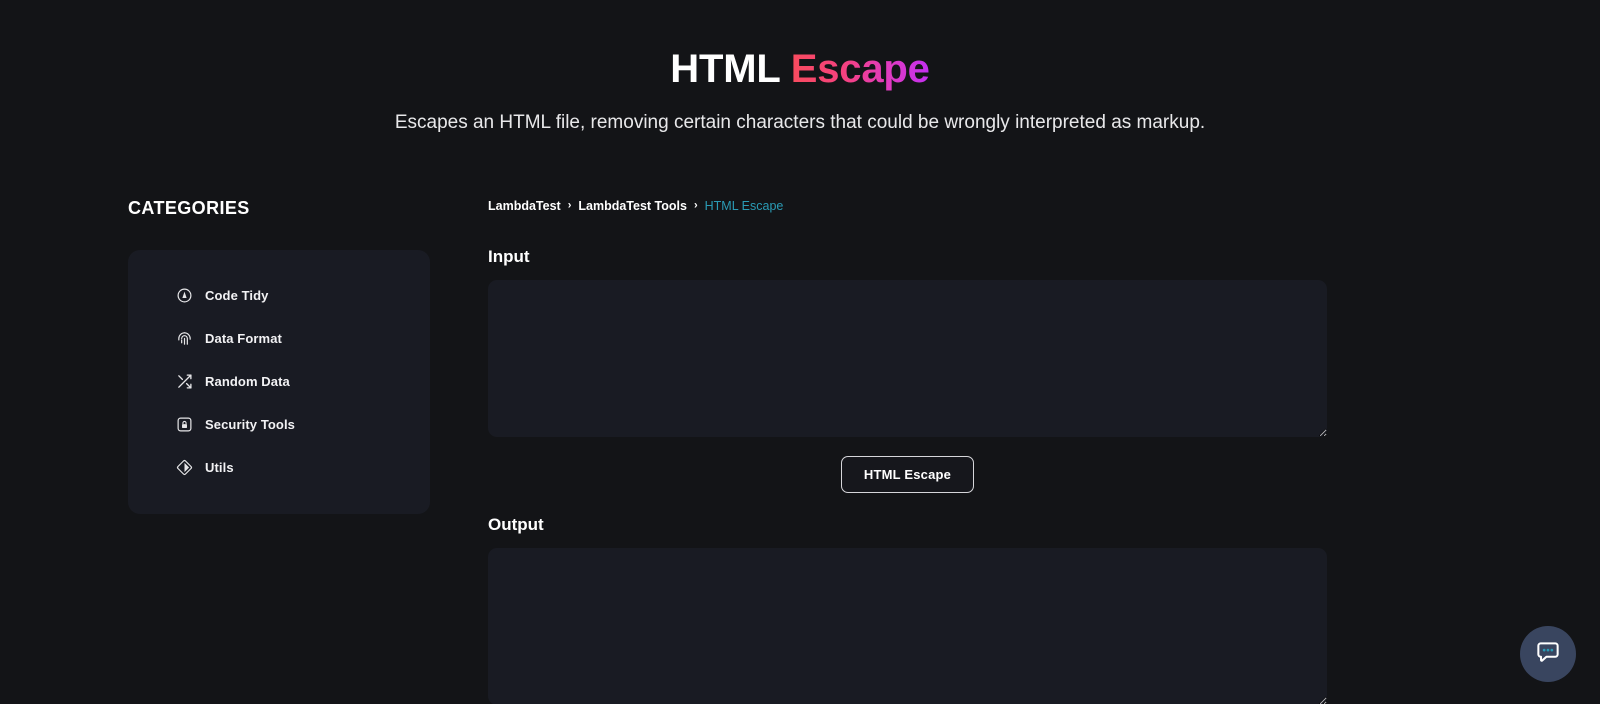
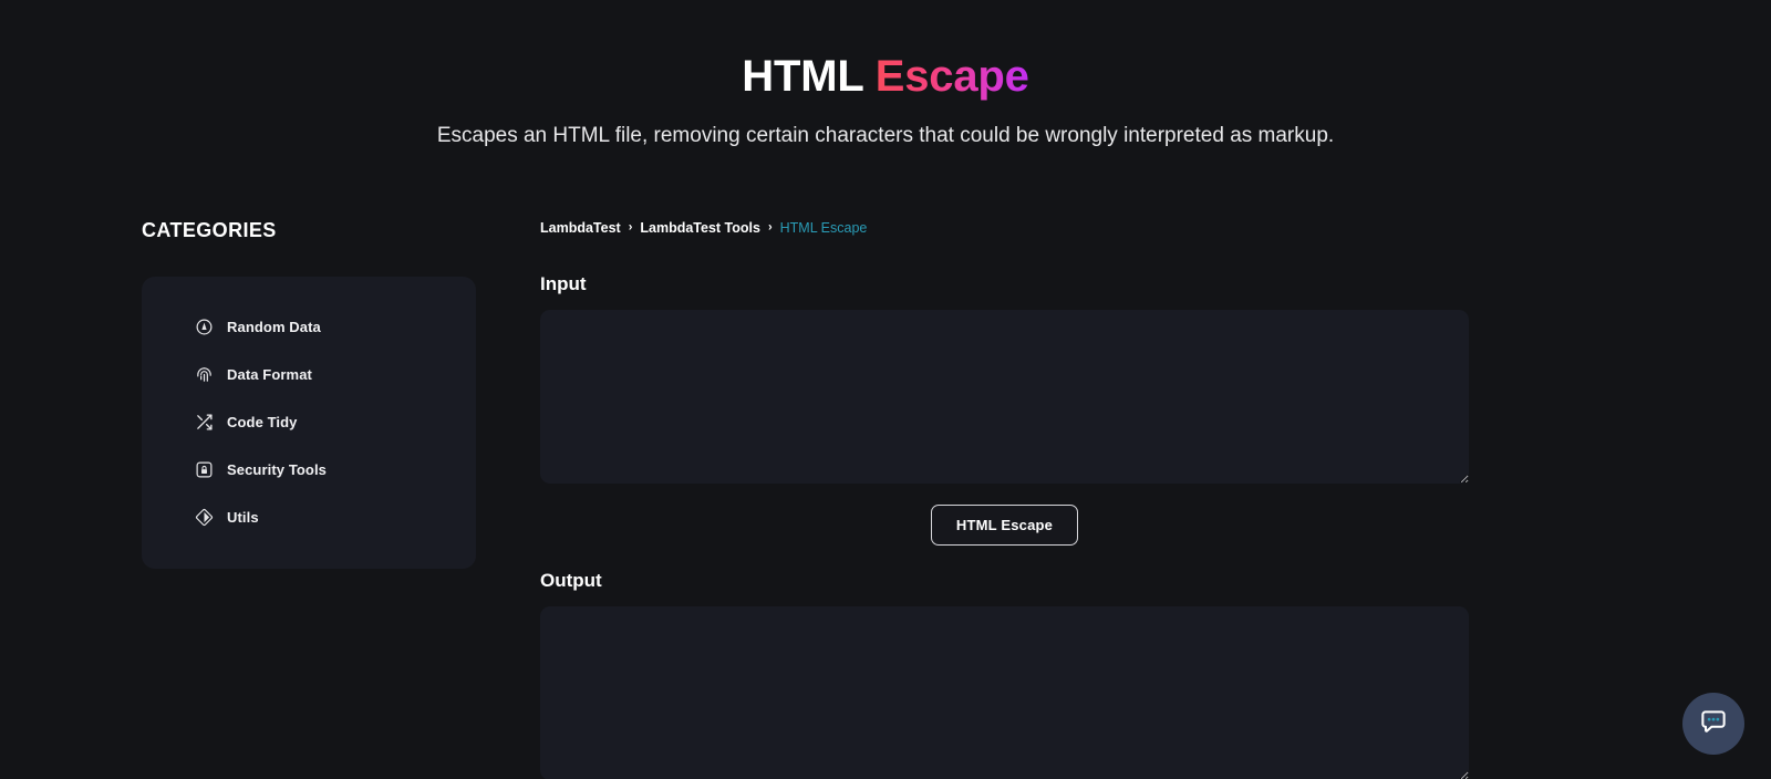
  HTML Escape
  Escapes an HTML file, removing certain characters that could be wrongly interpreted as markup.
  CATEGORIES
- Code Tidy
+ Random Data
  Data Format
- Random Data
+ Code Tidy
  Security Tools
  Utils
  LambdaTest
  ›
  LambdaTest Tools
  ›
  HTML Escape
  Input
  HTML Escape
  Output
